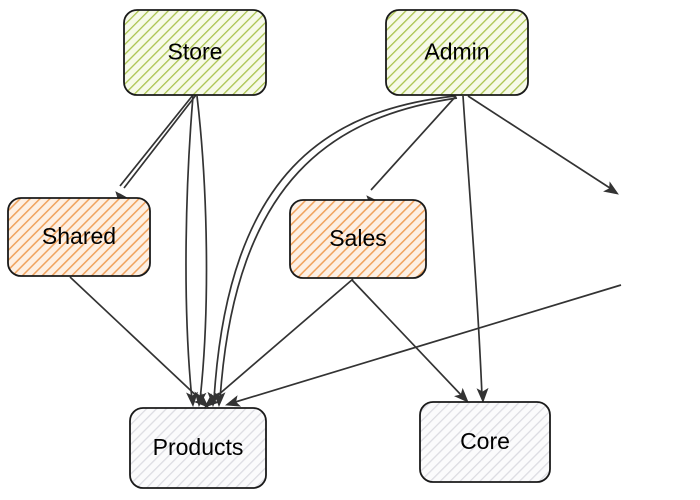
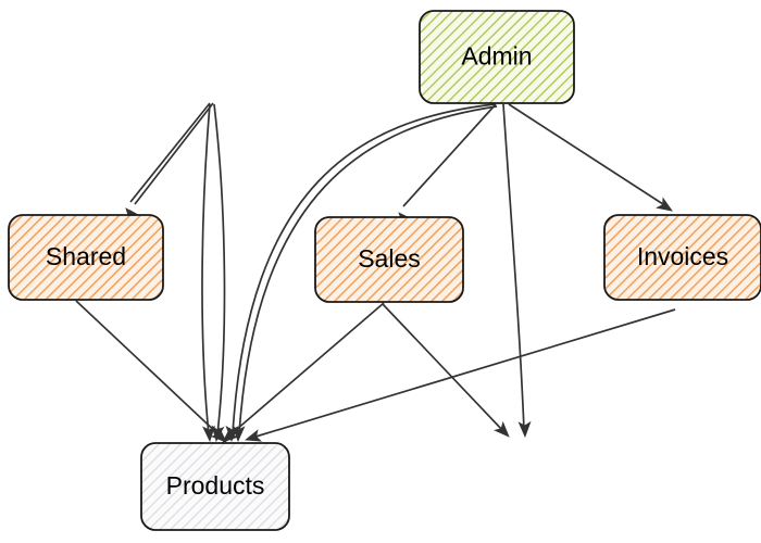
- Store
  Admin
  Shared
  Sales
+ Invoices
  Products
- Core
